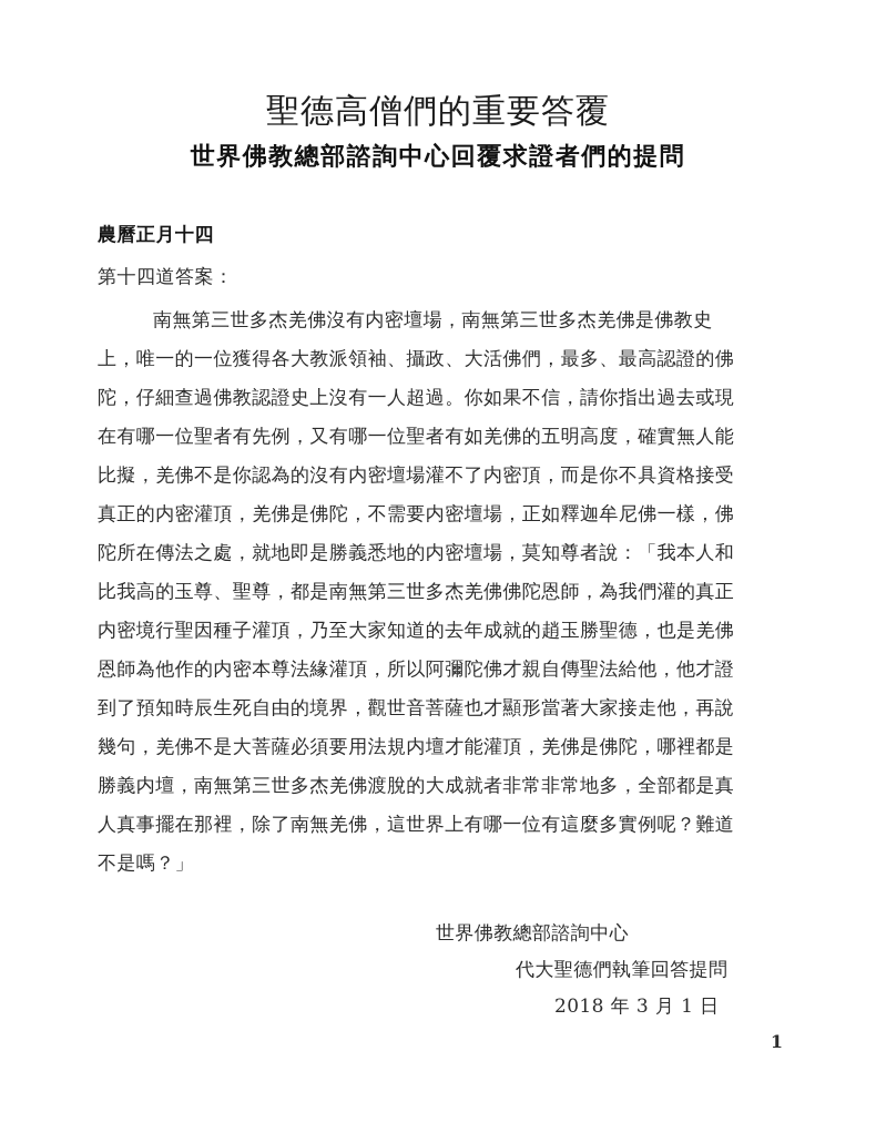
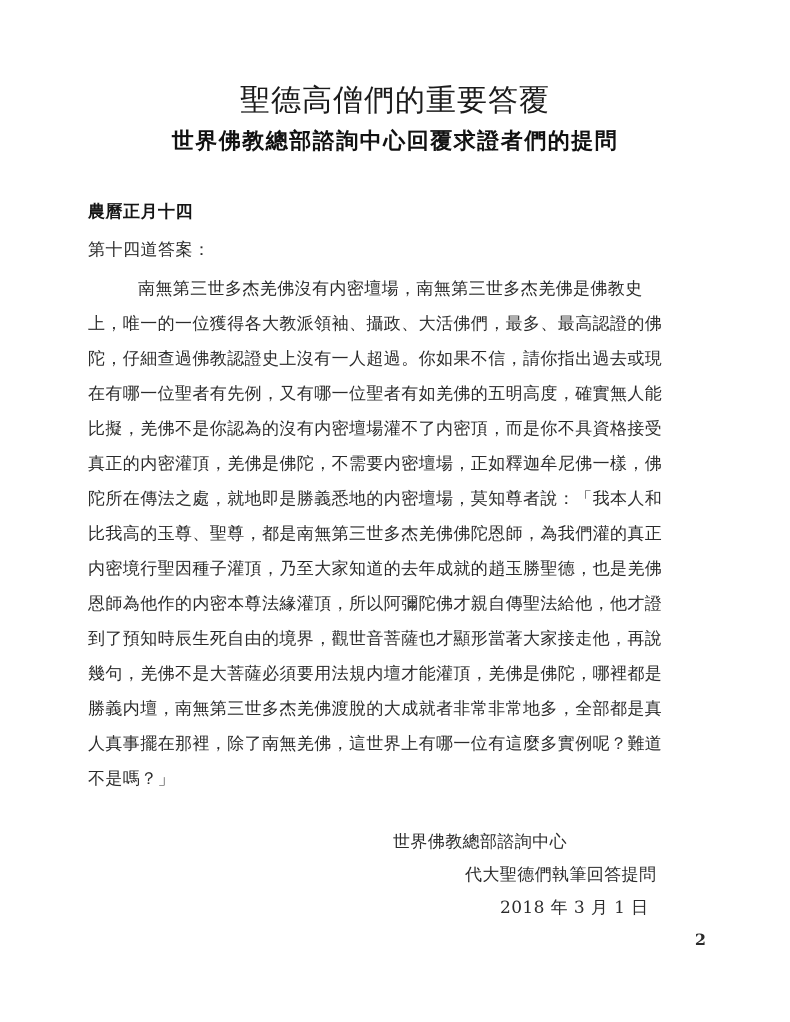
  聖德高僧們的重要答覆
  世界佛教總部諮詢中心回覆求證者們的提問
  農曆正月十四
  第十四道答案：
  南無第三世多杰羌佛沒有内密壇場，南無第三世多杰羌佛是佛教史
  上，唯一的一位獲得各大教派領袖、攝政、大活佛們，最多、最高認證的佛
  陀，仔細查過佛教認證史上沒有一人超過。你如果不信，請你指出過去或現
  在有哪一位聖者有先例，又有哪一位聖者有如羌佛的五明高度，確實無人能
  比擬，羌佛不是你認為的沒有内密壇場灌不了内密頂，而是你不具資格接受
  真正的内密灌頂，羌佛是佛陀，不需要内密壇場，正如釋迦牟尼佛一樣，佛
  陀所在傳法之處，就地即是勝義悉地的内密壇場，莫知尊者說：「我本人和
  比我高的玉尊、聖尊，都是南無第三世多杰羌佛佛陀恩師，為我們灌的真正
  内密境行聖因種子灌頂，乃至大家知道的去年成就的趙玉勝聖德，也是羌佛
  恩師為他作的内密本尊法緣灌頂，所以阿彌陀佛才親自傳聖法給他，他才證
  到了預知時辰生死自由的境界，觀世音菩薩也才顯形當著大家接走他，再說
  幾句，羌佛不是大菩薩必須要用法規内壇才能灌頂，羌佛是佛陀，哪裡都是
  勝義内壇，南無第三世多杰羌佛渡脫的大成就者非常非常地多，全部都是真
  人真事擺在那裡，除了南無羌佛，這世界上有哪一位有這麼多實例呢？難道
  不是嗎？」
  世界佛教總部諮詢中心
  代大聖德們執筆回答提問
  2018 年 3 月 1 日
- 1
+ 2
